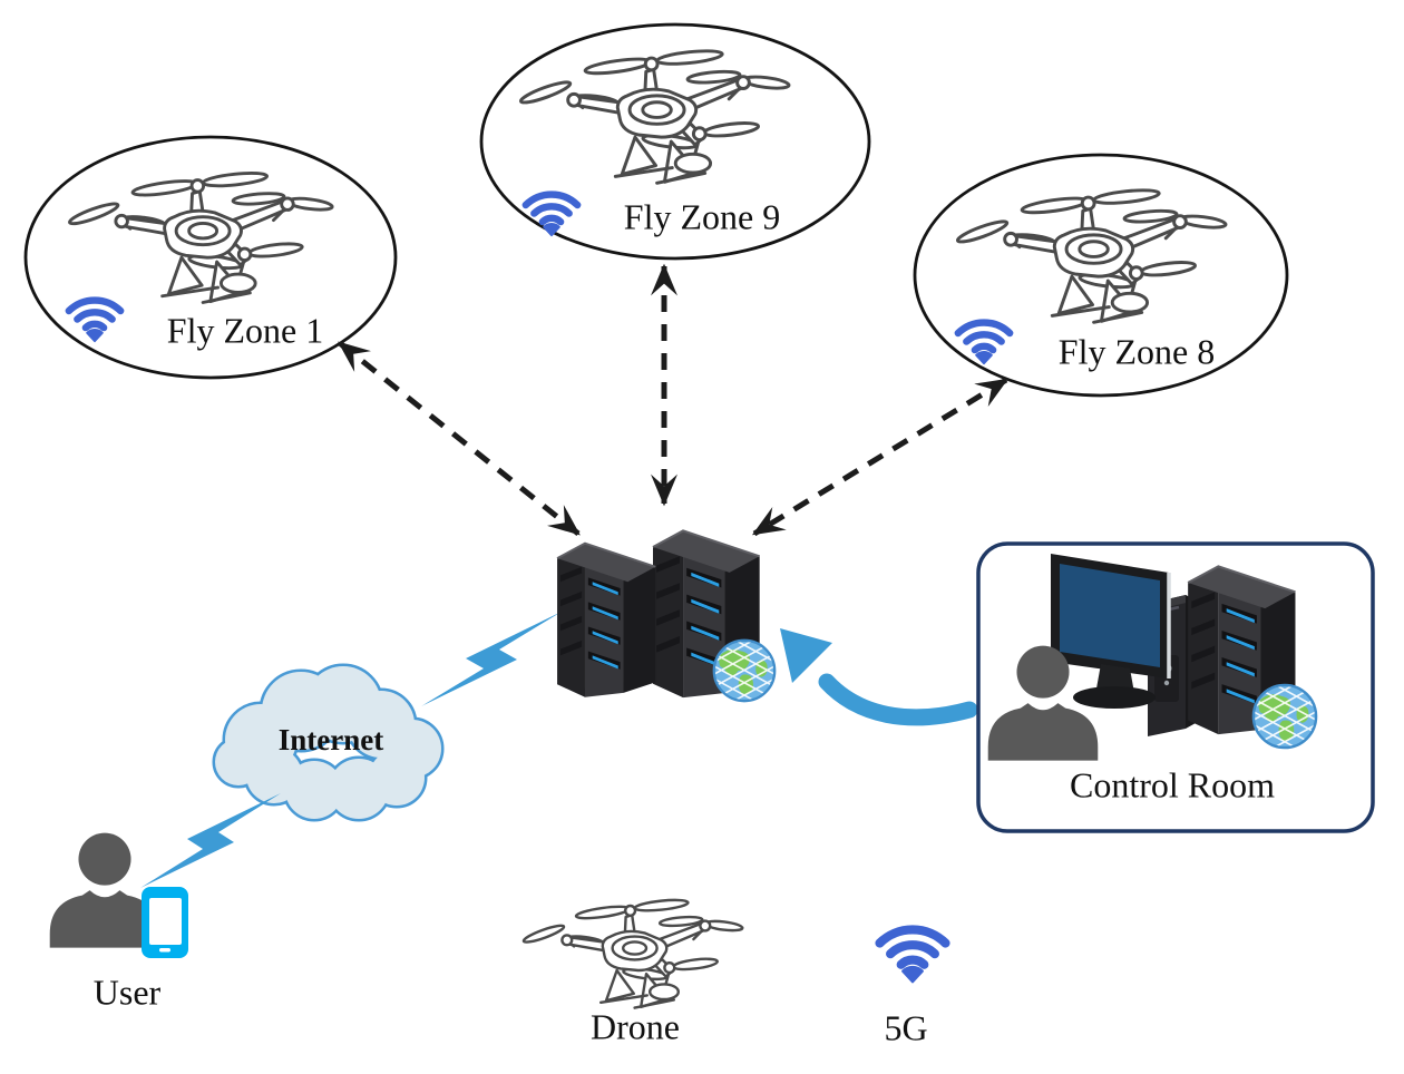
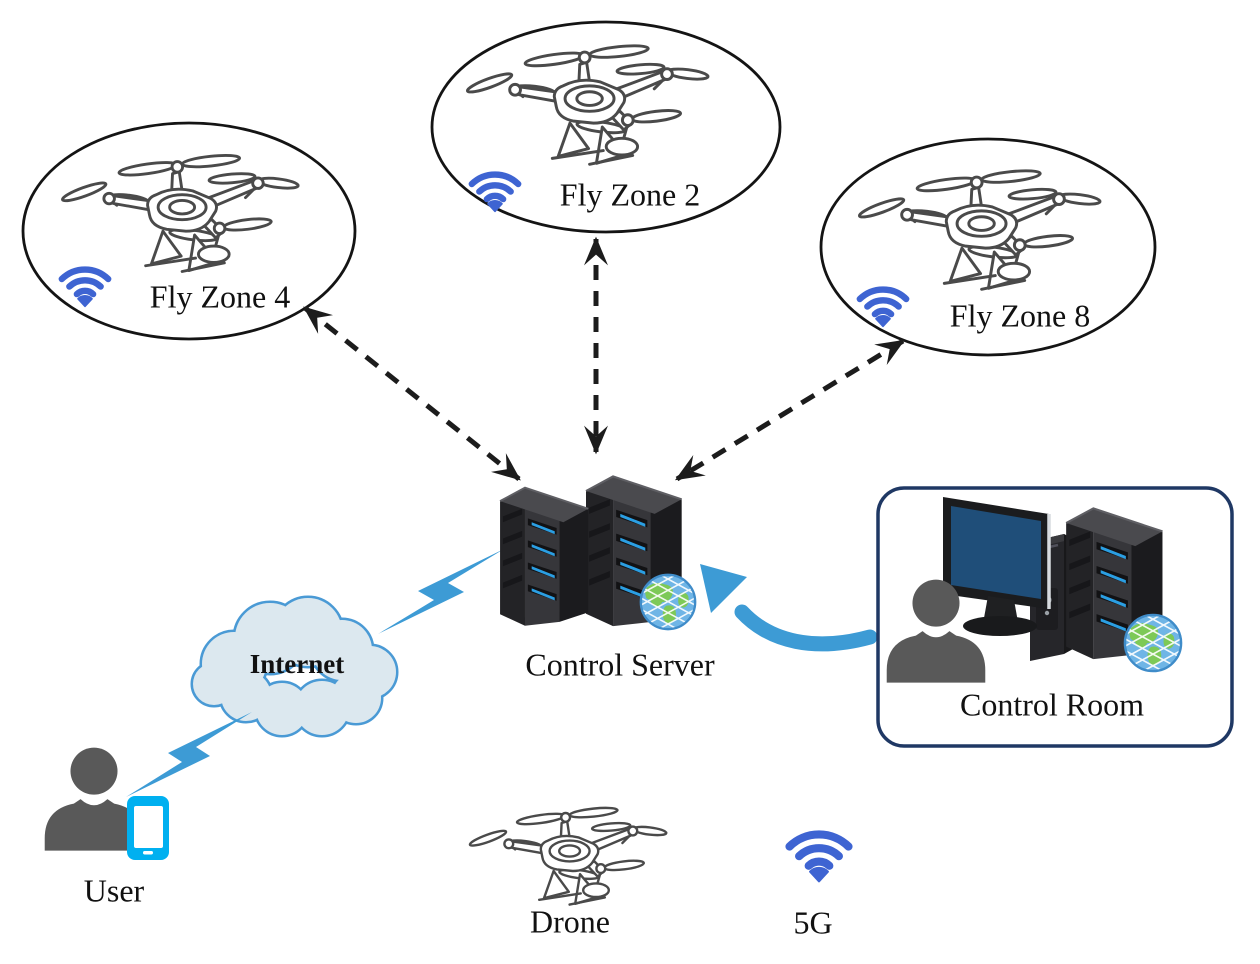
- Fly Zone 1
+ Fly Zone 4
- Fly Zone 9
+ Fly Zone 2
  Fly Zone 8
+ Control Server
  Control Room
  Internet
  User
  Drone
  5G
